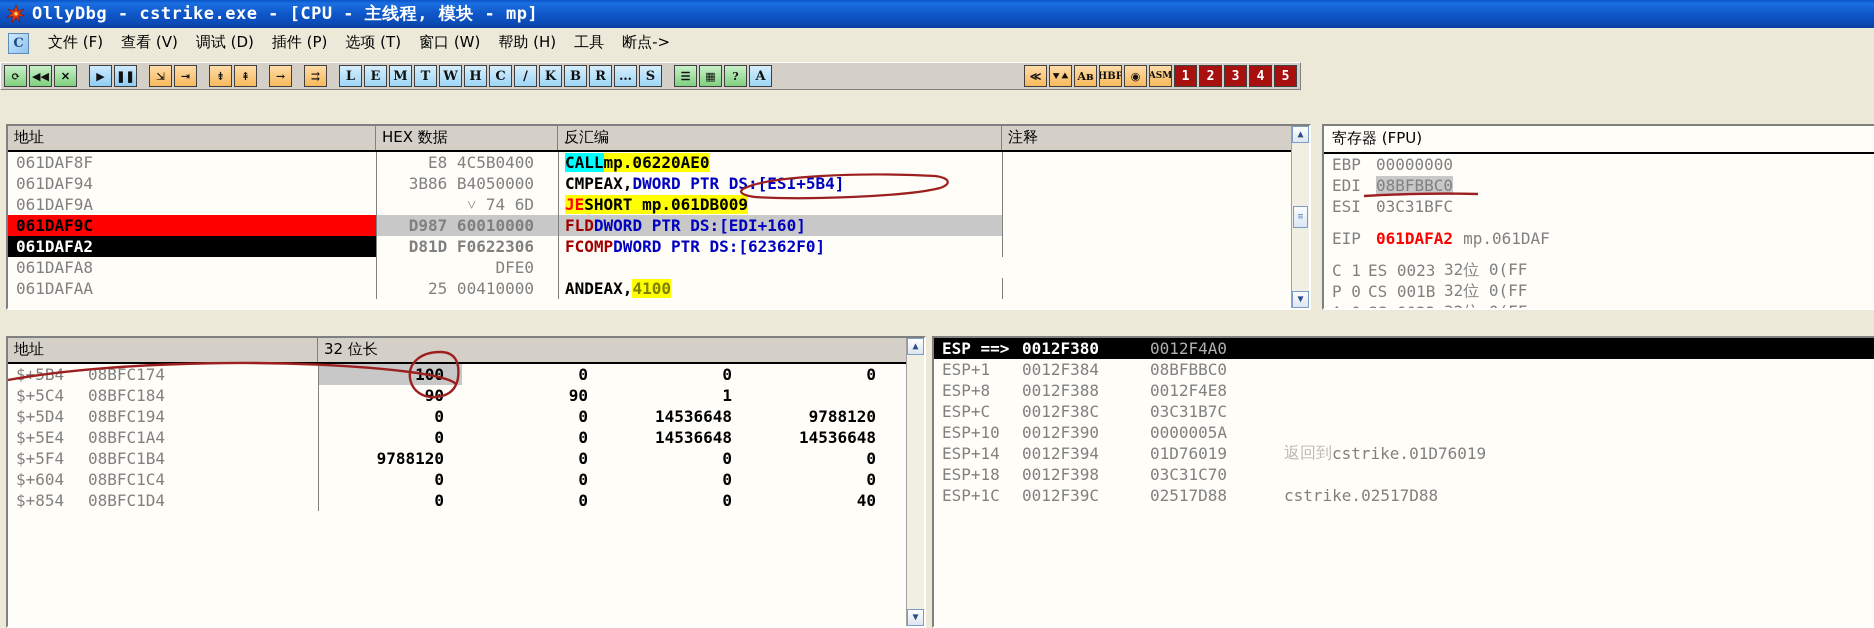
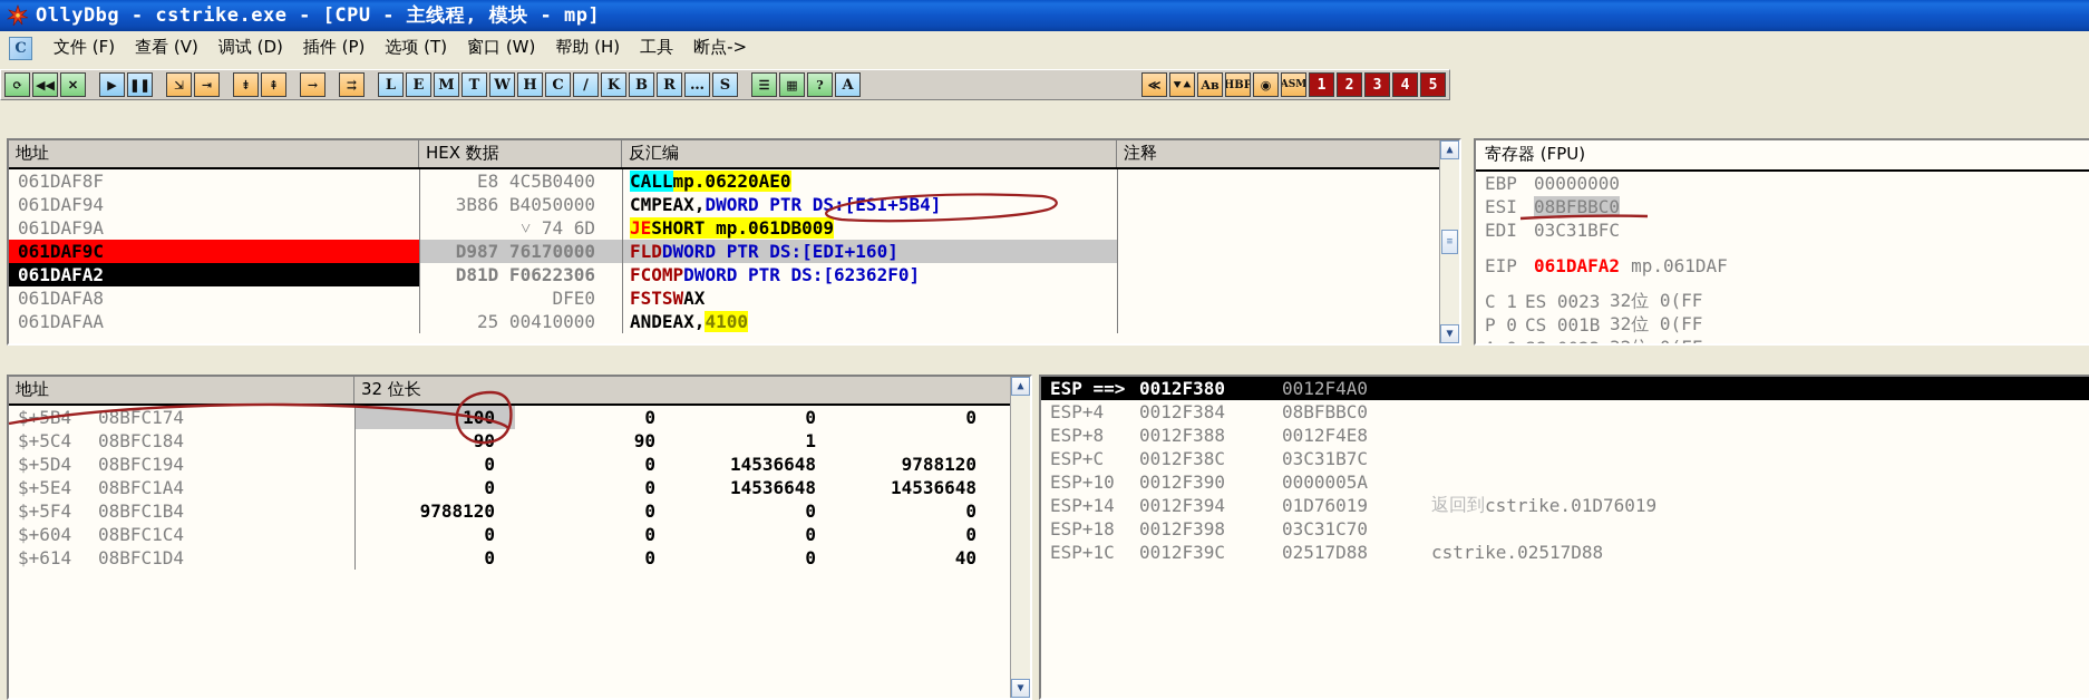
  OllyDbg - cstrike.exe - [CPU - 主线程, 模块 - mp]
  C
  文件 (F)
  查看 (V)
  调试 (D)
  插件 (P)
  选项 (T)
  窗口 (W)
  帮助 (H)
  工具
  断点->
  ⟳
  ◀◀
  ✕
  ▶
  ❚❚
  ⇲
  ⇥
  ⇟
  ⇞
  →
  ⇉
  L
  E
  M
  T
  W
  H
  C
  /
  K
  B
  R
  …
  S
  ☰
  ▦
  ?
  A
  ≪
  ⯆⯅
  Aв
  HBP
  ◉
  ASM
  1
  2
  3
  4
  5
  地址
  HEX 数据
  反汇编
  注释
  061DAF8F
  E8 4C5B0400
  CALL
  mp.06220AE0
  061DAF94
  3B86 B4050000
  CMP
  EAX,
  DWORD PTR DS:ESI+5B4]
  061DAF9A
  ˅ 74 6D
  JE
  SHORT mp.061DB009
  061DAF9C
- D987 60010000
+ D987 76170000
  FLD
  DWORD PTR DS:[EDI+160]
  061DAFA2
  D81D F0622306
  FCOMP
  DWORD PTR DS:[62362F0]
  061DAFA8
  DFE0
+ FSTSW
+ AX
  061DAFAA
  25 00410000
  AND
  EAX,
  4100
  ▲
  ≡
  ▼
  寄存器 (FPU)
  EBP
  00000000
- EDI
+ ESI
  08BFBBC0
- ESI
+ EDI
  03C31BFC
  EIP
  061DAFA2
  mp.061DAF
  C 1
  ES 0023
  32位 0(FF
  P 0
  CS 001B
  32位 0(FF
  地址
  32 位长
  08BFC174
  0
  0
  0
  $+5C4
  08BFC184
  90
  1
  $+5D4
  08BFC194
  0
  0
  14536648
  9788120
  $+5E4
  08BFC1A4
  0
  0
  14536648
  14536648
  $+5F4
  08BFC1B4
  9788120
  0
  0
  0
  $+604
  08BFC1C4
  0
  0
  0
  0
- $+854
+ $+614
  08BFC1D4
  0
  0
  0
  40
  ▲
  ▼
  ESP ==>
  0012F380
  0012F4A0
- ESP+1
+ ESP+4
  0012F384
  08BFBBC0
  ESP+8
  0012F388
  0012F4E8
  ESP+C
  0012F38C
  03C31B7C
  ESP+10
  0012F390
  0000005A
  ESP+14
  0012F394
  01D76019
  返回到
  cstrike.01D76019
  ESP+18
  0012F398
  03C31C70
  ESP+1C
  0012F39C
  02517D88
  cstrike.02517D88
